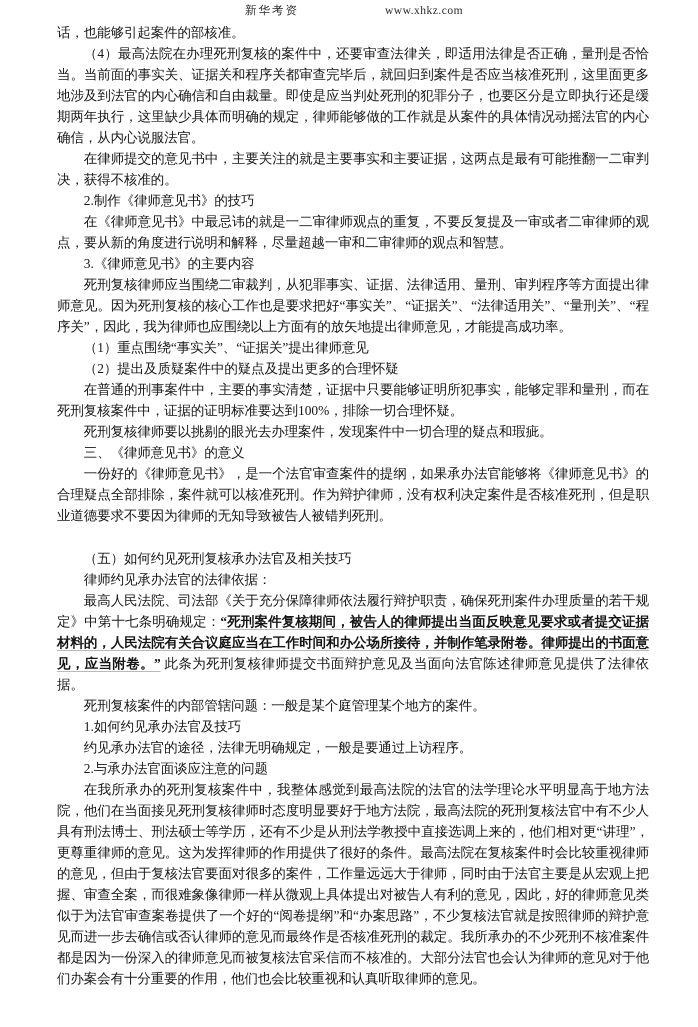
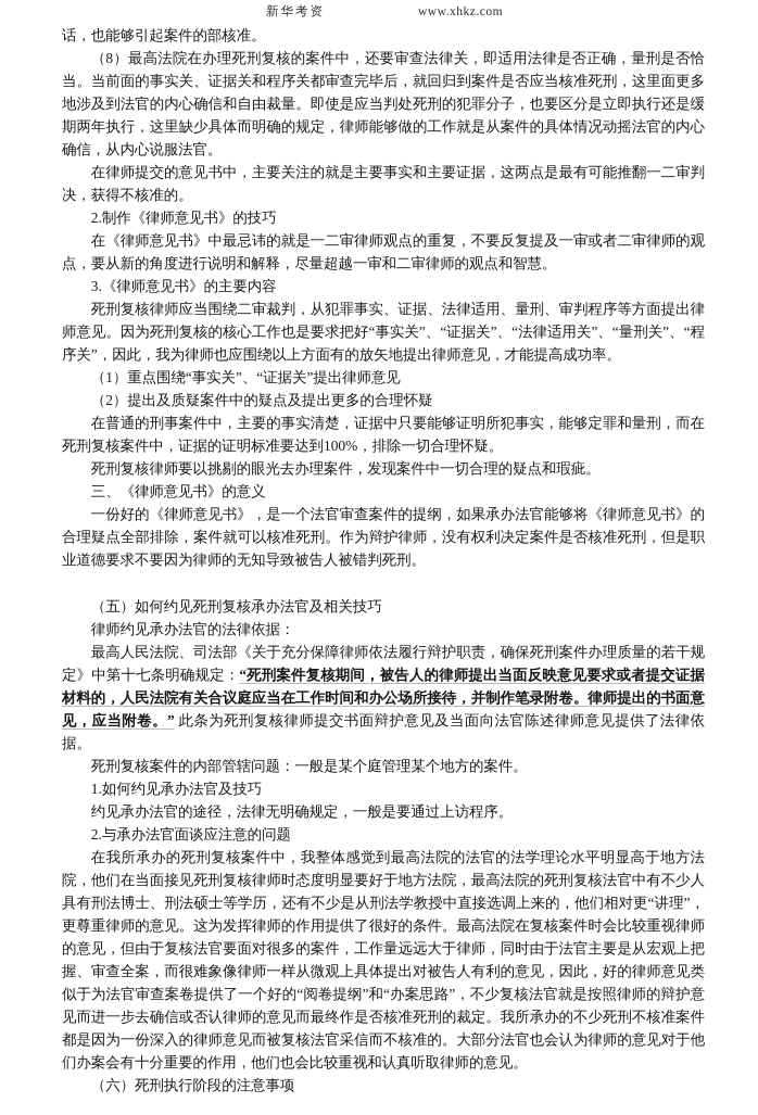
  新华考资
  www.xhkz.com
  话，也能够引起案件的部核准。
- （4）最高法院在办理死刑复核的案件中，还要审查法律关，即适用法律是否正确，量刑是否恰当。当前面的事实关、证据关和程序关都审查完毕后，就回归到案件是否应当核准死刑，这里面更多地涉及到法官的内心确信和自由裁量。即使是应当判处死刑的犯罪分子，也要区分是立即执行还是缓期两年执行，这里缺少具体而明确的规定，律师能够做的工作就是从案件的具体情况动摇法官的内心确信，从内心说服法官。
+ （8）最高法院在办理死刑复核的案件中，还要审查法律关，即适用法律是否正确，量刑是否恰当。当前面的事实关、证据关和程序关都审查完毕后，就回归到案件是否应当核准死刑，这里面更多地涉及到法官的内心确信和自由裁量。即使是应当判处死刑的犯罪分子，也要区分是立即执行还是缓期两年执行，这里缺少具体而明确的规定，律师能够做的工作就是从案件的具体情况动摇法官的内心确信，从内心说服法官。
  在律师提交的意见书中，主要关注的就是主要事实和主要证据，这两点是最有可能推翻一二审判决，获得不核准的。
  2.制作《律师意见书》的技巧
  在《律师意见书》中最忌讳的就是一二审律师观点的重复，不要反复提及一审或者二审律师的观点，要从新的角度进行说明和解释，尽量超越一审和二审律师的观点和智慧。
  3.《律师意见书》的主要内容
  死刑复核律师应当围绕二审裁判，从犯罪事实、证据、法律适用、量刑、审判程序等方面提出律师意见。因为死刑复核的核心工作也是要求把好“事实关”、“证据关”、“法律适用关”、“量刑关”、“程序关”，因此，我为律师也应围绕以上方面有的放矢地提出律师意见，才能提高成功率。
  （1）重点围绕“事实关”、“证据关”提出律师意见
  （2）提出及质疑案件中的疑点及提出更多的合理怀疑
  在普通的刑事案件中，主要的事实清楚，证据中只要能够证明所犯事实，能够定罪和量刑，而在死刑复核案件中，证据的证明标准要达到100%，排除一切合理怀疑。
  死刑复核律师要以挑剔的眼光去办理案件，发现案件中一切合理的疑点和瑕疵。
  三、《律师意见书》的意义
  一份好的《律师意见书》，是一个法官审查案件的提纲，如果承办法官能够将《律师意见书》的合理疑点全部排除，案件就可以核准死刑。作为辩护律师，没有权利决定案件是否核准死刑，但是职业道德要求不要因为律师的无知导致被告人被错判死刑。
  （五）如何约见死刑复核承办法官及相关技巧
  律师约见承办法官的法律依据：
  最高人民法院、司法部《关于充分保障律师依法履行辩护职责，确保死刑案件办理质量的若干规定》中第十七条明确规定：“死刑案件复核期间，被告人的律师提出当面反映意见要求或者提交证据材料的，人民法院有关合议庭应当在工作时间和办公场所接待，并制作笔录附卷。律师提出的书面意见，应当附卷。” 此条为死刑复核律师提交书面辩护意见及当面向法官陈述律师意见提供了法律依据。
  死刑复核案件的内部管辖问题：一般是某个庭管理某个地方的案件。
  1.如何约见承办法官及技巧
  约见承办法官的途径，法律无明确规定，一般是要通过上访程序。
  2.与承办法官面谈应注意的问题
  在我所承办的死刑复核案件中，我整体感觉到最高法院的法官的法学理论水平明显高于地方法院，他们在当面接见死刑复核律师时态度明显要好于地方法院，最高法院的死刑复核法官中有不少人具有刑法博士、刑法硕士等学历，还有不少是从刑法学教授中直接选调上来的，他们相对更“讲理”，更尊重律师的意见。这为发挥律师的作用提供了很好的条件。最高法院在复核案件时会比较重视律师的意见，但由于复核法官要面对很多的案件，工作量远远大于律师，同时由于法官主要是从宏观上把握、审查全案，而很难象像律师一样从微观上具体提出对被告人有利的意见，因此，好的律师意见类似于为法官审查案卷提供了一个好的“阅卷提纲”和“办案思路”，不少复核法官就是按照律师的辩护意见而进一步去确信或否认律师的意见而最终作是否核准死刑的裁定。我所承办的不少死刑不核准案件都是因为一份深入的律师意见而被复核法官采信而不核准的。大部分法官也会认为律师的意见对于他们办案会有十分重要的作用，他们也会比较重视和认真听取律师的意见。
+ （六）死刑执行阶段的注意事项
